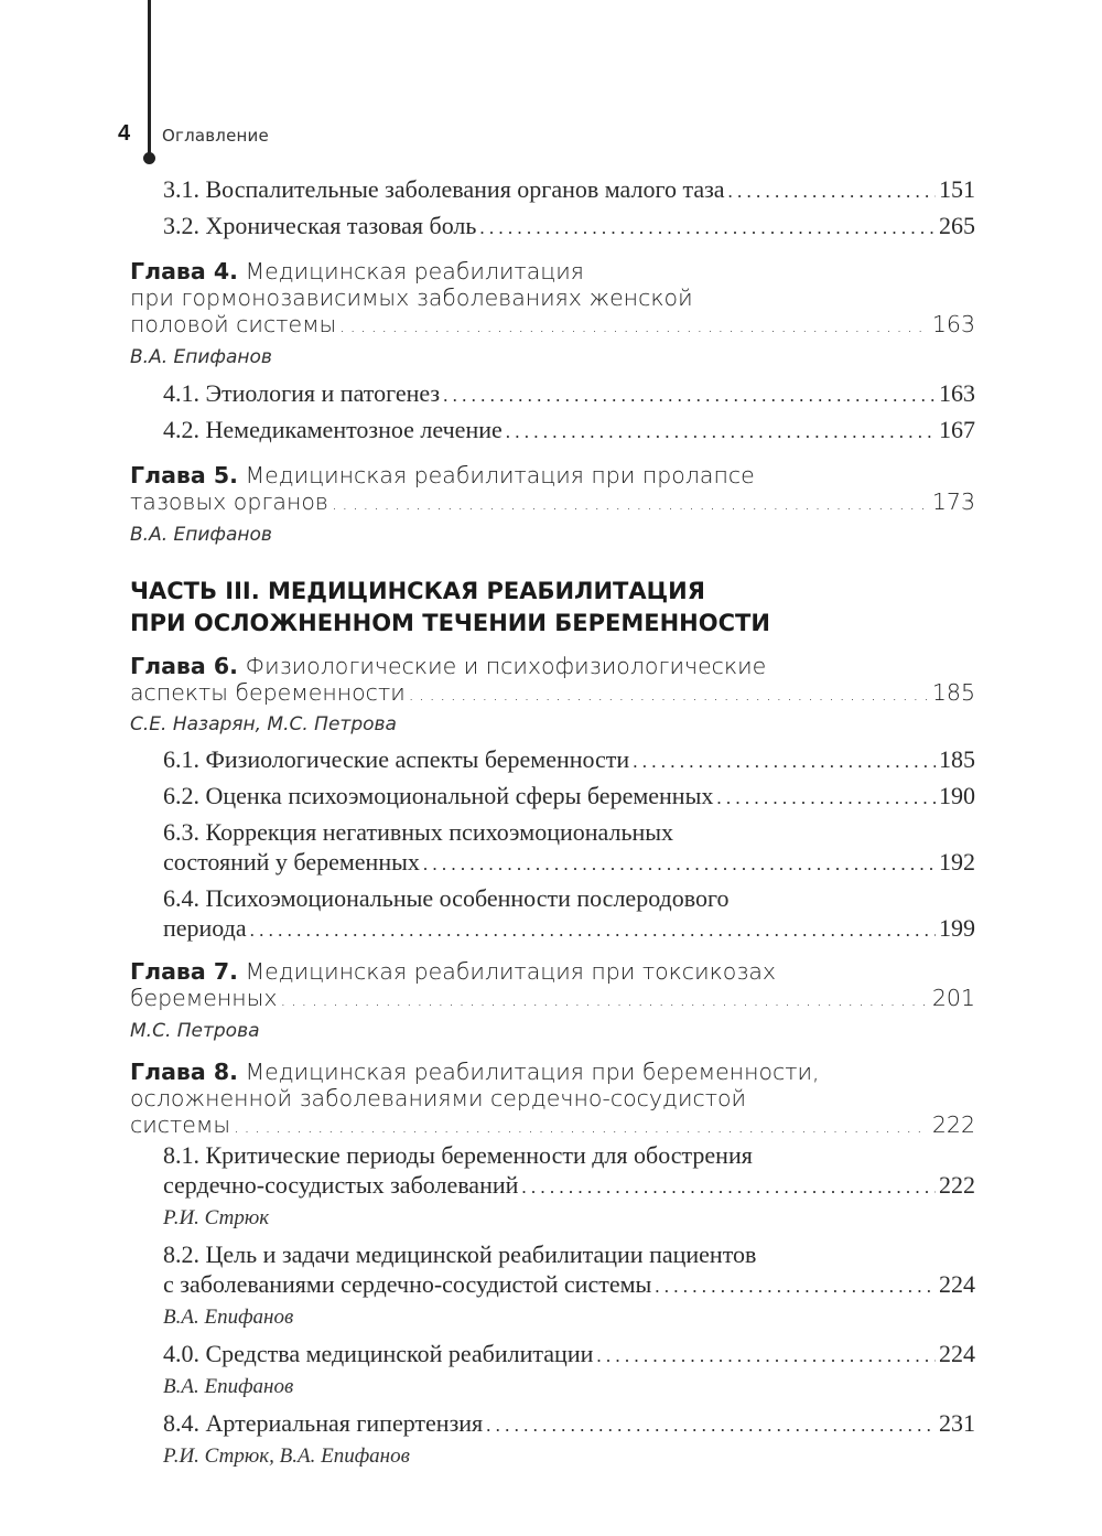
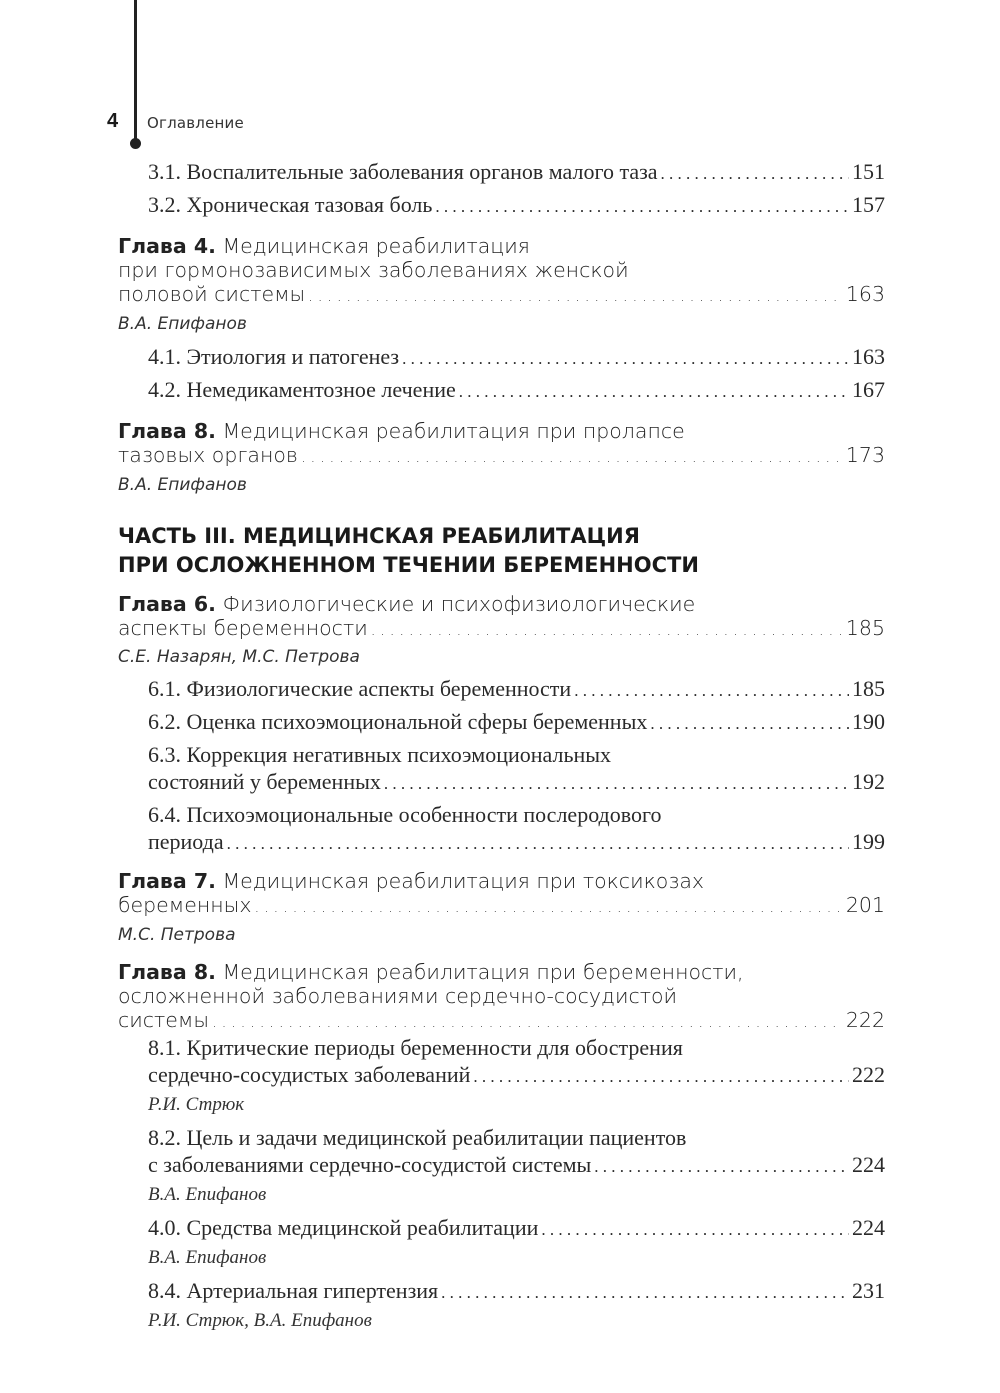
  4
  Оглавление
  3.1. Воспалительные заболевания органов малого таза
  151
  3.2. Хроническая тазовая боль
- 265
+ 157
  Глава 4. Медицинская реабилитация
  при гормонозависимых заболеваниях женской
  половой системы
  163
  В.А. Епифанов
  4.1. Этиология и патогенез
  163
  4.2. Немедикаментозное лечение
  167
- Глава 5. Медицинская реабилитация при пролапсе
+ Глава 8. Медицинская реабилитация при пролапсе
  тазовых органов
  173
  В.А. Епифанов
  ЧАСТЬ III. МЕДИЦИНСКАЯ РЕАБИЛИТАЦИЯ
  ПРИ ОСЛОЖНЕННОМ ТЕЧЕНИИ БЕРЕМЕННОСТИ
  Глава 6. Физиологические и психофизиологические
  аспекты беременности
  185
  С.Е. Назарян, М.С. Петрова
  6.1. Физиологические аспекты беременности
  185
  6.2. Оценка психоэмоциональной сферы беременных
  190
  6.3. Коррекция негативных психоэмоциональных
  состояний у беременных
  192
  6.4. Психоэмоциональные особенности послеродового
  периода
  199
  Глава 7. Медицинская реабилитация при токсикозах
  беременных
  201
  М.С. Петрова
  Глава 8. Медицинская реабилитация при беременности,
  осложненной заболеваниями сердечно-сосудистой
  системы
  222
  8.1. Критические периоды беременности для обострения
  сердечно-сосудистых заболеваний
  222
  Р.И. Стрюк
  8.2. Цель и задачи медицинской реабилитации пациентов
  с заболеваниями сердечно-сосудистой системы
  224
  В.А. Епифанов
  4.0. Средства медицинской реабилитации
  224
  В.А. Епифанов
  8.4. Артериальная гипертензия
  231
  Р.И. Стрюк, В.А. Епифанов
